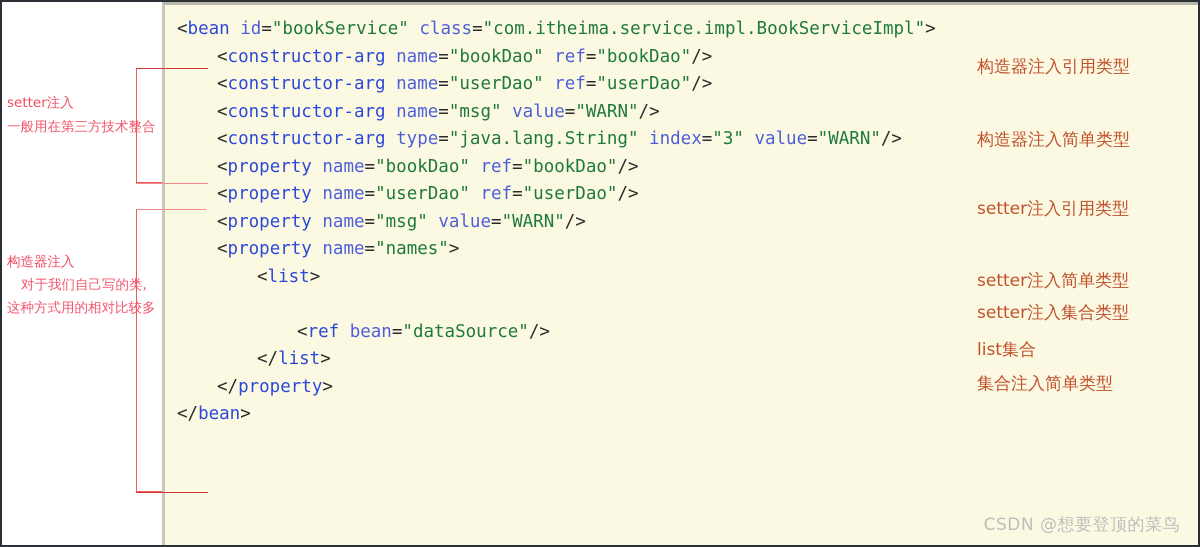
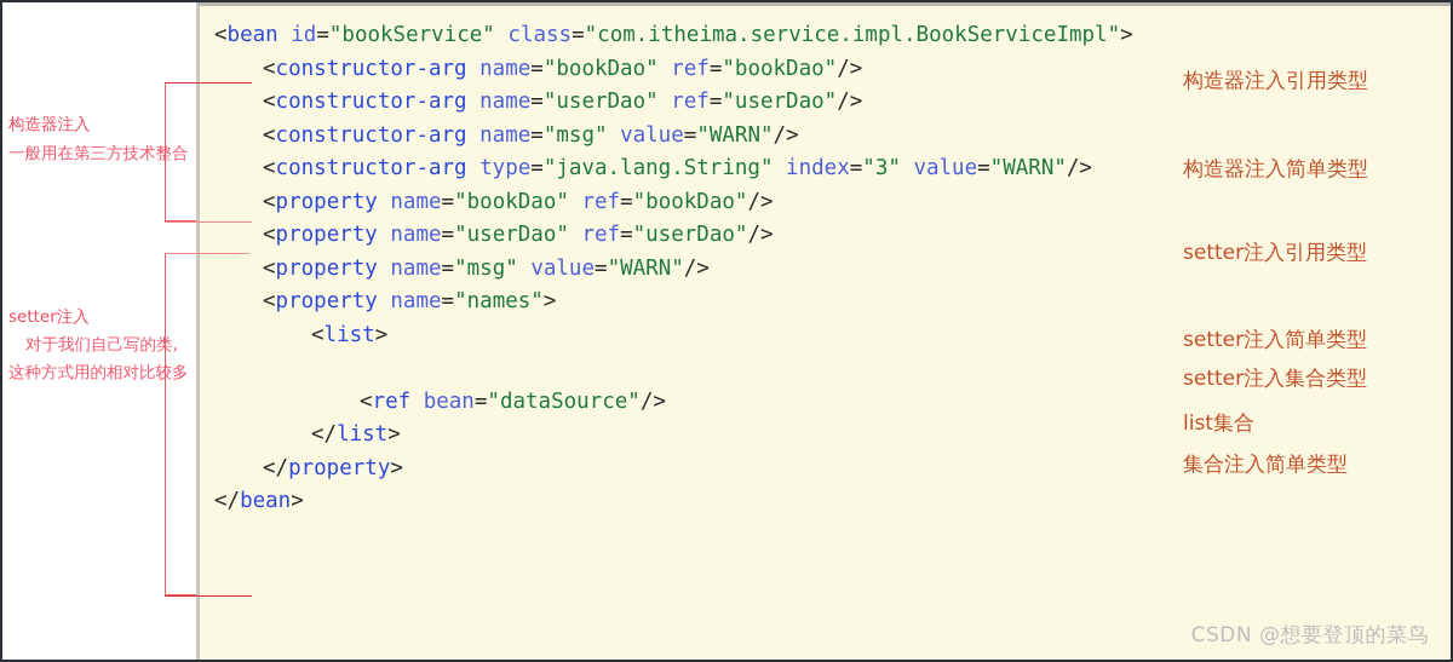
  <bean id="bookService" class="com.itheima.service.impl.BookServiceImpl">
  <constructor-arg name="bookDao" ref="bookDao"/>
  <constructor-arg name="userDao" ref="userDao"/>
  <constructor-arg name="msg" value="WARN"/>
  <constructor-arg type="java.lang.String" index="3" value="WARN"/>
  <property name="bookDao" ref="bookDao"/>
  <property name="userDao" ref="userDao"/>
  <property name="msg" value="WARN"/>
  <property name="names">
  <list>
  <ref bean="dataSource"/>
  </list>
  </property>
  </bean>
  CSDN @想要登顶的菜鸟
  构造器注入引用类型
  构造器注入简单类型
  setter注入引用类型
  setter注入简单类型
  setter注入集合类型
  list集合
  集合注入简单类型
- setter注入
+ 构造器注入
  一般用在第三方技术整合
- 构造器注入
+ setter注入
  对于我们自己写的类,
  这种方式用的相对比较多
